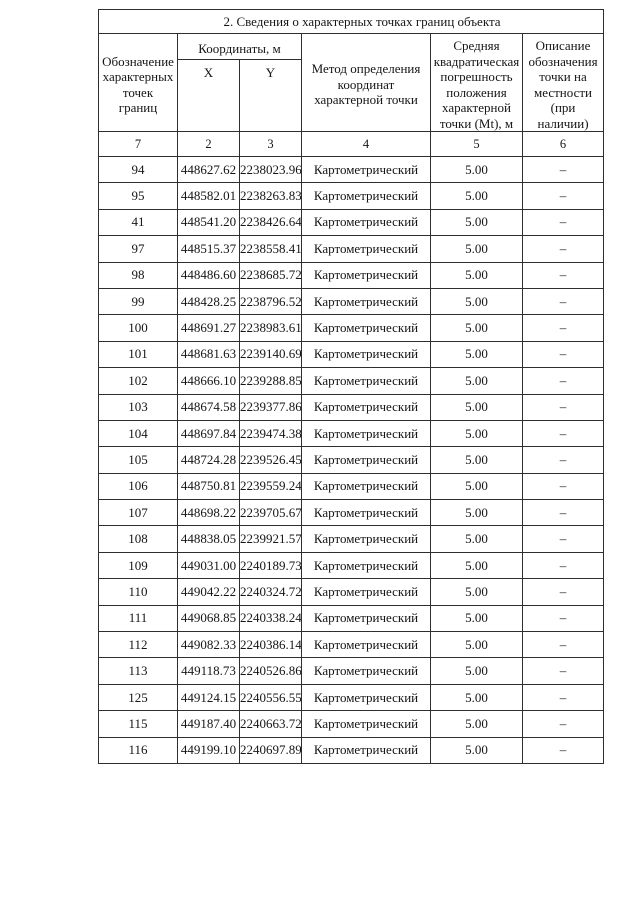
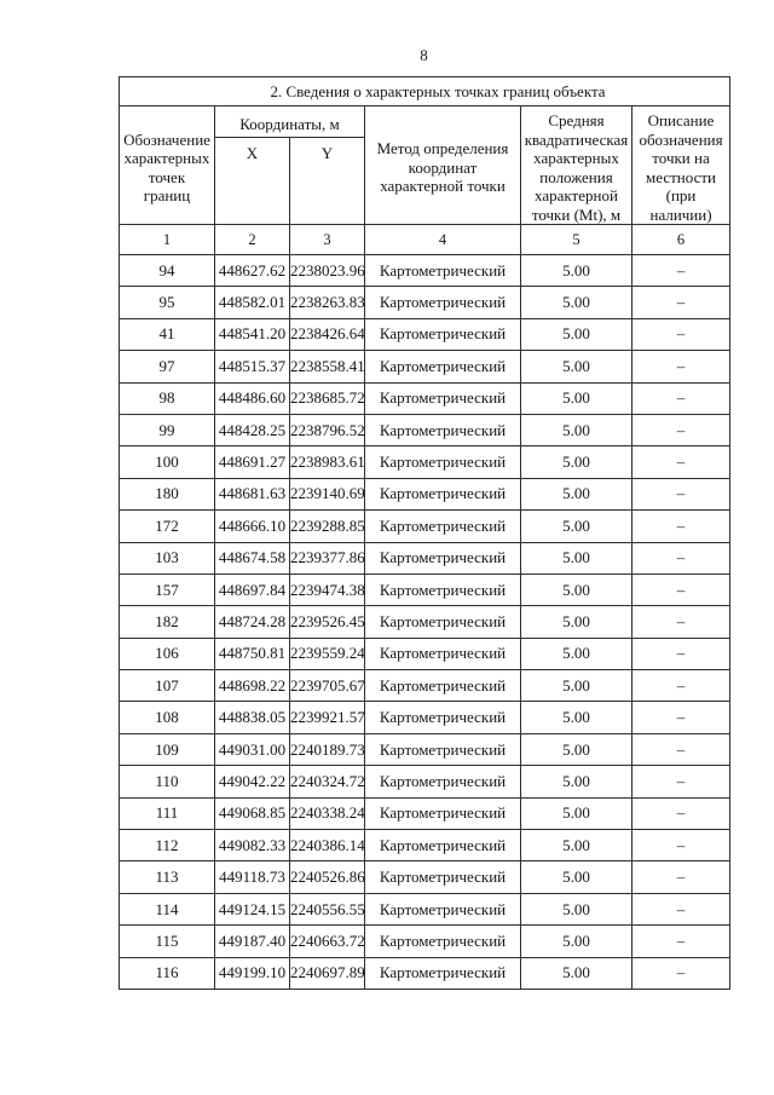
+ 8
  2. Сведения о характерных точках границ объекта
- Обозначение характерных точек границ	Координаты, м	Метод определения координат характерной точки	Средняя квадратическая погрешность положения характерной точки (Mt), м	Описание обозначения точки на местности (при наличии)
+ Обозначение характерных точек границ	Координаты, м	Метод определения координат характерной точки	Средняя квадратическая характерных положения характерной точки (Mt), м	Описание обозначения точки на местности (при наличии)
  X	Y
- 7	2	3	4	5	6
+ 1	2	3	4	5	6
  94	448627.62	2238023.96	Картометрический	5.00	–
  95	448582.01	2238263.83	Картометрический	5.00	–
  41	448541.20	2238426.64	Картометрический	5.00	–
  97	448515.37	2238558.41	Картометрический	5.00	–
  98	448486.60	2238685.72	Картометрический	5.00	–
  99	448428.25	2238796.52	Картометрический	5.00	–
  100	448691.27	2238983.61	Картометрический	5.00	–
- 101	448681.63	2239140.69	Картометрический	5.00	–
+ 180	448681.63	2239140.69	Картометрический	5.00	–
- 102	448666.10	2239288.85	Картометрический	5.00	–
+ 172	448666.10	2239288.85	Картометрический	5.00	–
  103	448674.58	2239377.86	Картометрический	5.00	–
- 104	448697.84	2239474.38	Картометрический	5.00	–
+ 157	448697.84	2239474.38	Картометрический	5.00	–
- 105	448724.28	2239526.45	Картометрический	5.00	–
+ 182	448724.28	2239526.45	Картометрический	5.00	–
  106	448750.81	2239559.24	Картометрический	5.00	–
  107	448698.22	2239705.67	Картометрический	5.00	–
  108	448838.05	2239921.57	Картометрический	5.00	–
  109	449031.00	2240189.73	Картометрический	5.00	–
  110	449042.22	2240324.72	Картометрический	5.00	–
  111	449068.85	2240338.24	Картометрический	5.00	–
  112	449082.33	2240386.14	Картометрический	5.00	–
  113	449118.73	2240526.86	Картометрический	5.00	–
- 125	449124.15	2240556.55	Картометрический	5.00	–
+ 114	449124.15	2240556.55	Картометрический	5.00	–
  115	449187.40	2240663.72	Картометрический	5.00	–
  116	449199.10	2240697.89	Картометрический	5.00	–
